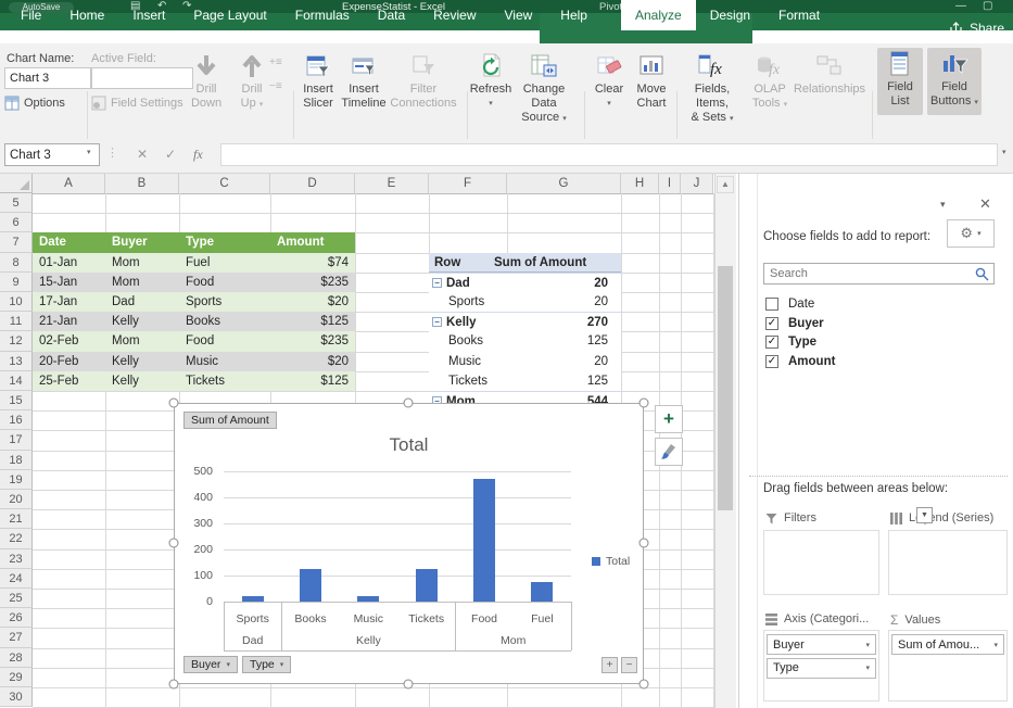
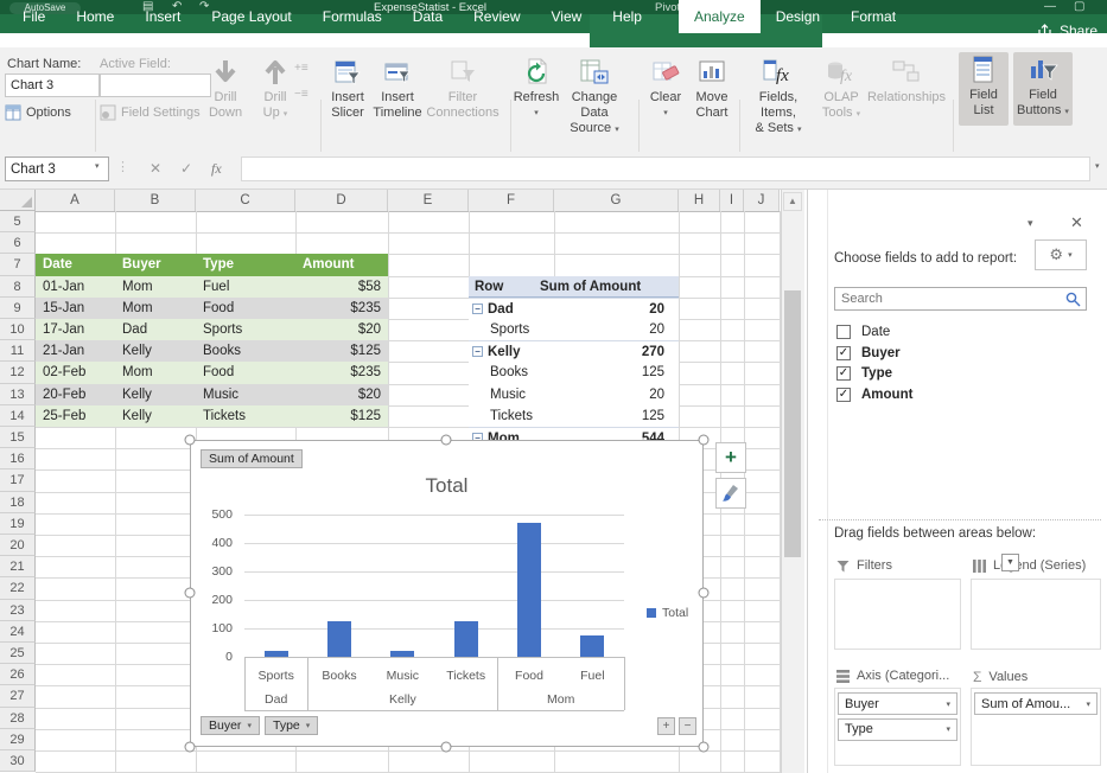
  AutoSave
  ▤
  ↶
  ↷
  ExpenseStatist - Excel
  —
  ▢
  File
  Home
  Insert
  Page Layout
  Formulas
  Data
  Review
  View
  Help
  Analyze
  Design
  Format
  Share
  Chart Name:
  Chart 3
  Options
  Active Field:
  Field Settings
  Drill
  Down
  Drill
  +≡
  −≡
  Insert
  Slicer
  Insert
  Timeline
  Filter
  Connections
  Refresh
  Change Data
  Source
  Clear
  Move
  Chart
  fx
  Fields, Items,
  & Sets
  fx
  OLAP
  Tools
  Relationships
  Field
  List
  Field
  Buttons
  Chart 3
  ⋮
  ✕
  ✓
  fx
  A
  B
  C
  D
  E
  F
  G
  H
  I
  J
  5
  6
  7
  8
  9
  10
  11
  12
  13
  14
  15
  16
  17
  18
  19
  20
  21
  22
  23
  24
  25
  26
  27
  28
  29
  30
  Date
  Buyer
  Type
  Amount
  01-Jan
  Mom
  Fuel
- $74
+ $58
  15-Jan
  Mom
  Food
  $235
  17-Jan
  Dad
  Sports
  $20
  21-Jan
  Kelly
  Books
  $125
  02-Feb
  Mom
  Food
  $235
  20-Feb
  Kelly
  Music
  $20
  25-Feb
  Kelly
  Tickets
  $125
  Sum of Amount
  − Dad
  20
  Sports
  20
  − Kelly
  270
  Books
  125
  Music
  20
  Tickets
  125
  − Mom
  544
  Sum of Amount
  Total
  500
  400
  300
  200
  100
  0
  Sports
  Books
  Music
  Tickets
  Food
  Fuel
  Dad
  Kelly
  Mom
  Total
  Buyer
  Type
  +
  −
  +
  ▲
  ▾
  ✕
  Choose fields to add to report:
  ⚙
  Search
  Date
  ✓
  Buyer
  ✓
  Type
  ✓
  Amount
  Drag fields between areas below:
  Filters
  Lnd (Series)
  Axis (Categori...
  Σ
  Values
  Buyer
  Type
  Sum of Amou...
